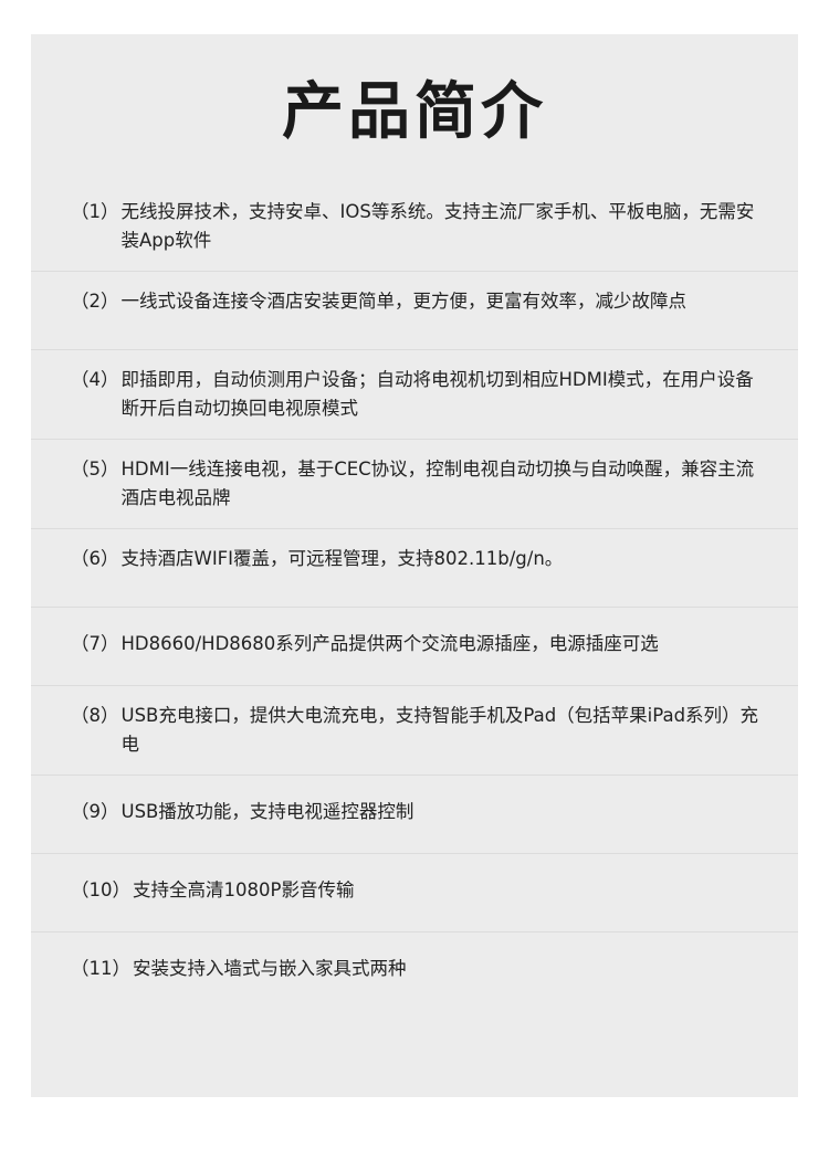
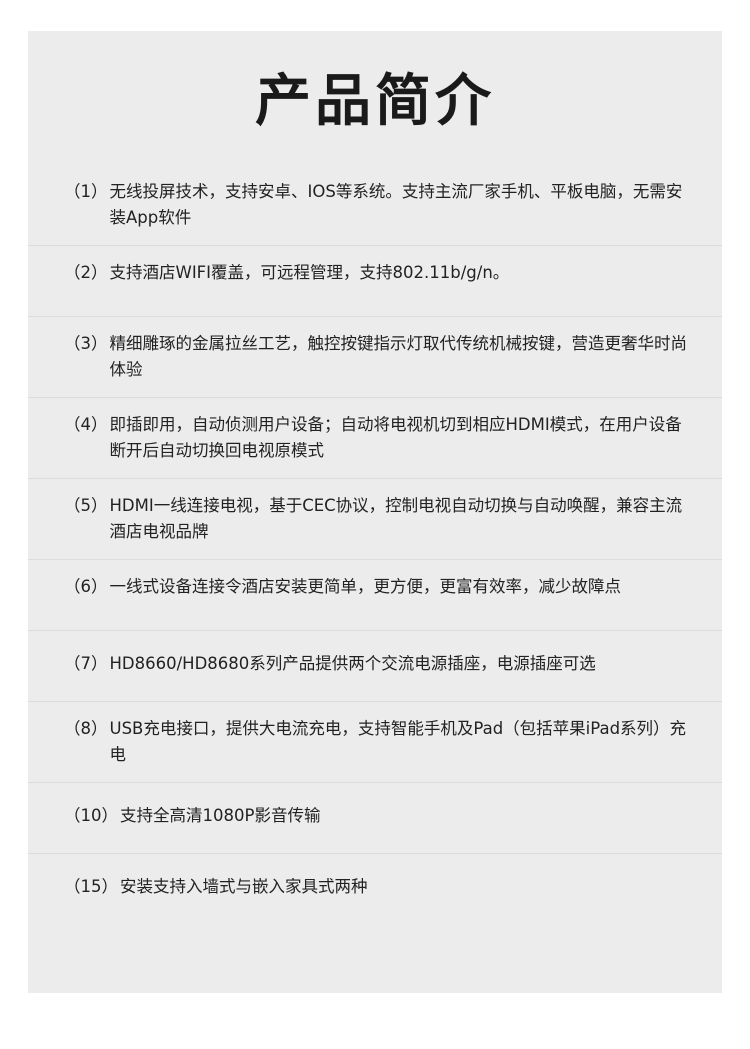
  产品简介
  （1）
  无线投屏技术，支持安卓、IOS等系统。支持主流厂家手机、平板电脑，无需安装App软件
  （2）
- 一线式设备连接令酒店安装更简单，更方便，更富有效率，减少故障点
+ 支持酒店WIFI覆盖，可远程管理，支持802.11b/g/n。
+ （3）
+ 精细雕琢的金属拉丝工艺，触控按键指示灯取代传统机械按键，营造更奢华时尚体验
  （4）
  即插即用，自动侦测用户设备；自动将电视机切到相应HDMI模式，在用户设备断开后自动切换回电视原模式
  （5）
  HDMI一线连接电视，基于CEC协议，控制电视自动切换与自动唤醒，兼容主流酒店电视品牌
  （6）
- 支持酒店WIFI覆盖，可远程管理，支持802.11b/g/n。
+ 一线式设备连接令酒店安装更简单，更方便，更富有效率，减少故障点
  （7）
  HD8660/HD8680系列产品提供两个交流电源插座，电源插座可选
  （8）
  USB充电接口，提供大电流充电，支持智能手机及Pad（包括苹果iPad系列）充电
- （9）
- USB播放功能，支持电视遥控器控制
  （10）
  支持全高清1080P影音传输
- （11）
+ （15）
  安装支持入墙式与嵌入家具式两种
